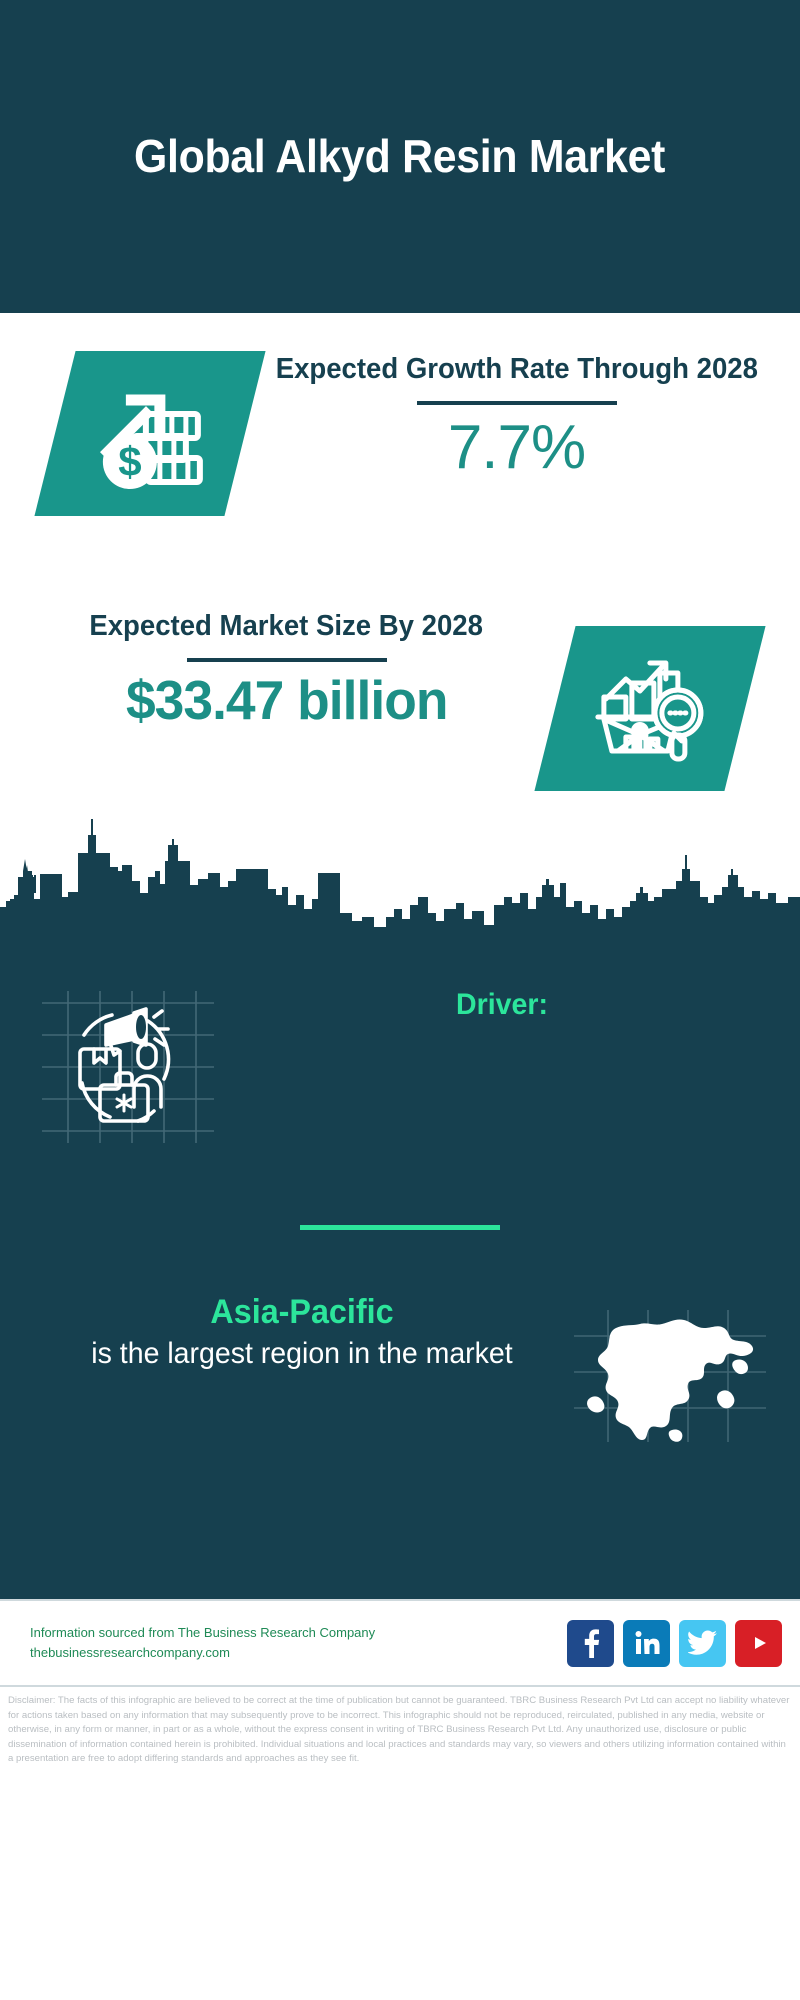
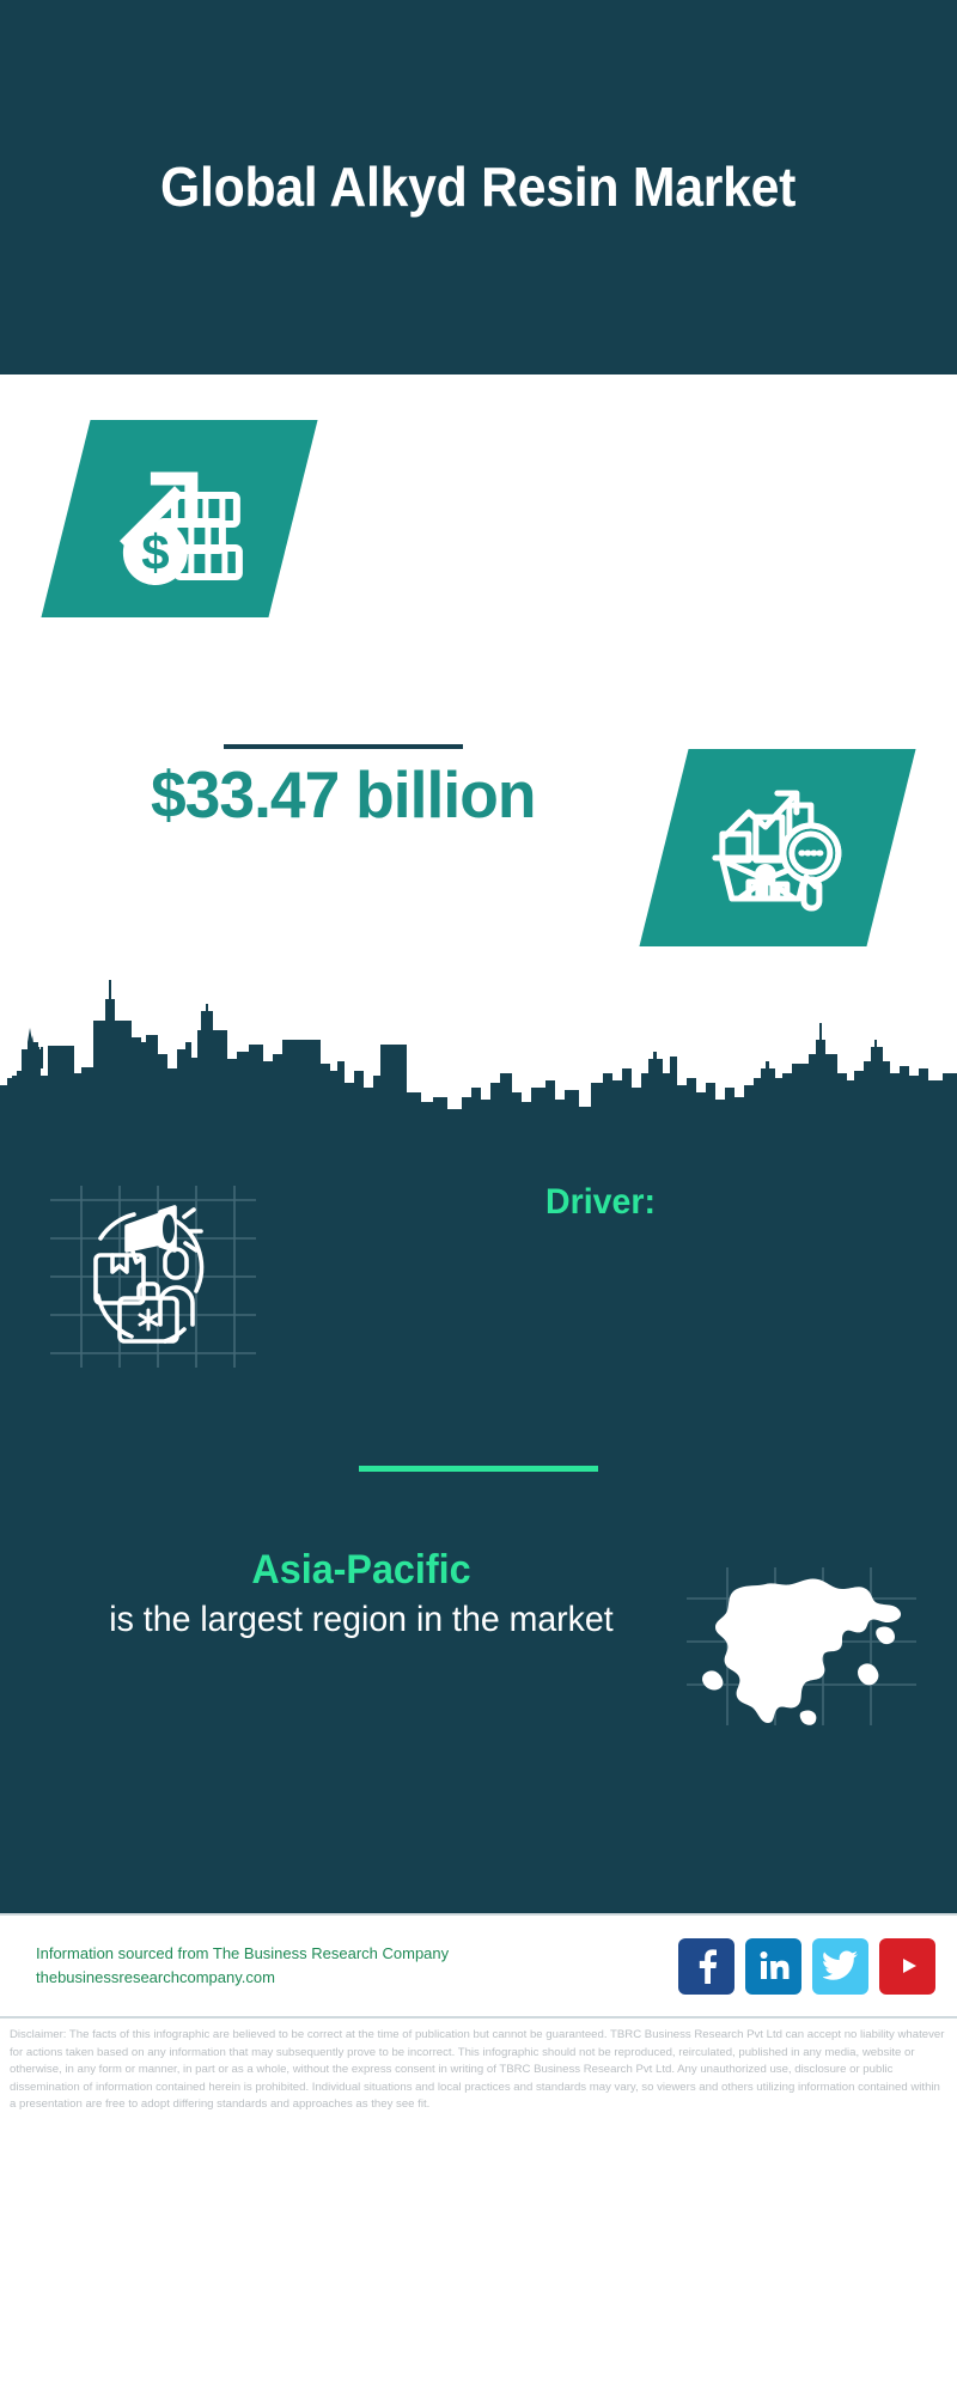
  Global Alkyd Resin Market
- Expected Growth Rate Through 2028
- 7.7%
- Expected Market Size By 2028
  $33.47 billion
  Driver:
  Asia-Pacific
  is the largest region in the market
  Information sourced from The Business Research Company
  thebusinessresearchcompany.com
  Disclaimer: The facts of this infographic are believed to be correct at the time of publication but cannot be guaranteed. TBRC Business Research Pvt Ltd can accept no liability whatever for actions taken based on any information that may subsequently prove to be incorrect. This infographic should not be reproduced, reirculated, published in any media, website or otherwise, in any form or manner, in part or as a whole, without the express consent in writing of TBRC Business Research Pvt Ltd. Any unauthorized use, disclosure or public dissemination of information contained herein is prohibited. Individual situations and local practices and standards may vary, so viewers and others utilizing information contained within a presentation are free to adopt differing standards and approaches as they see fit.
